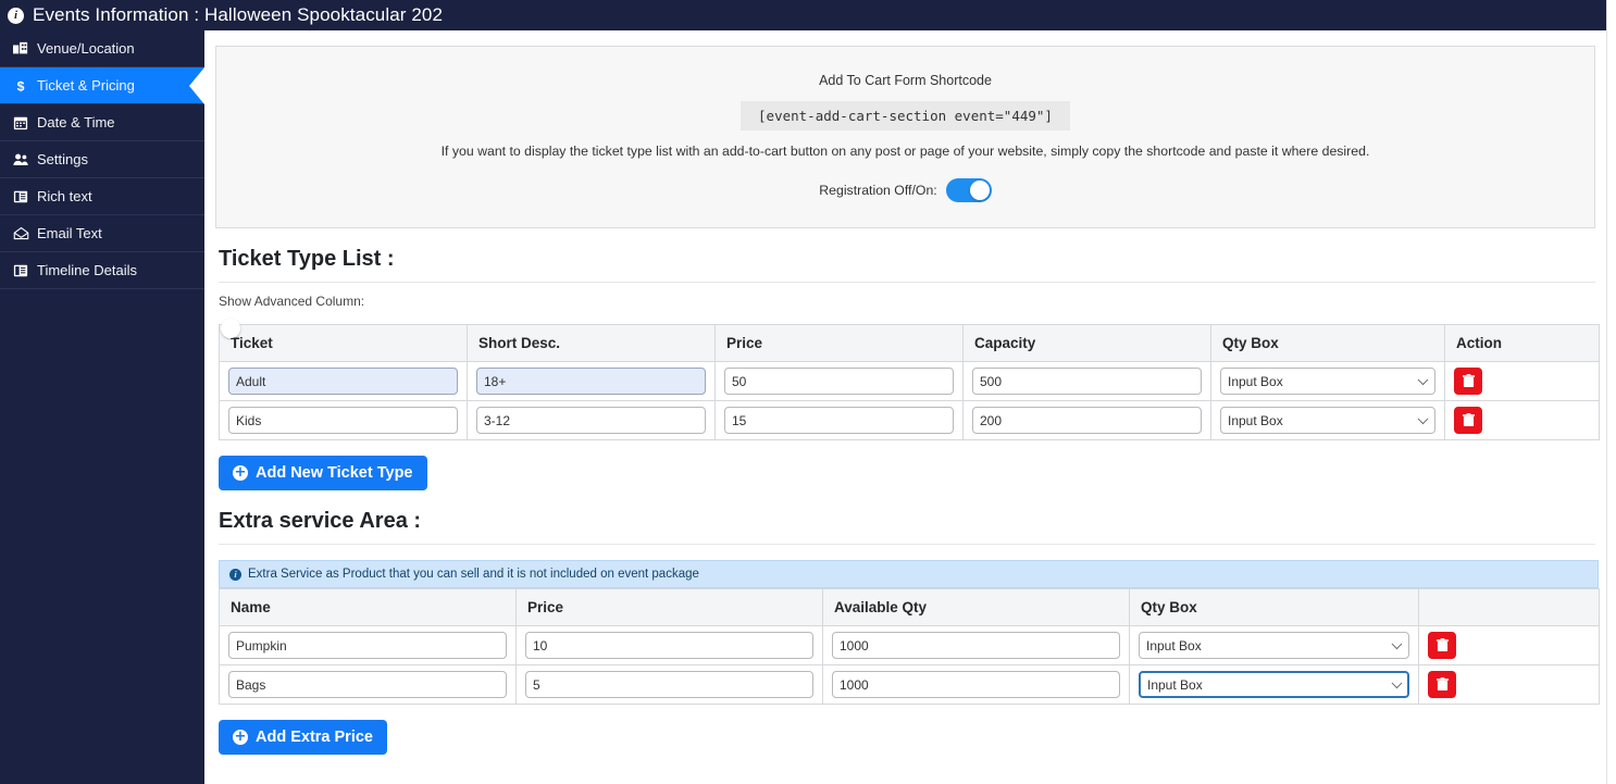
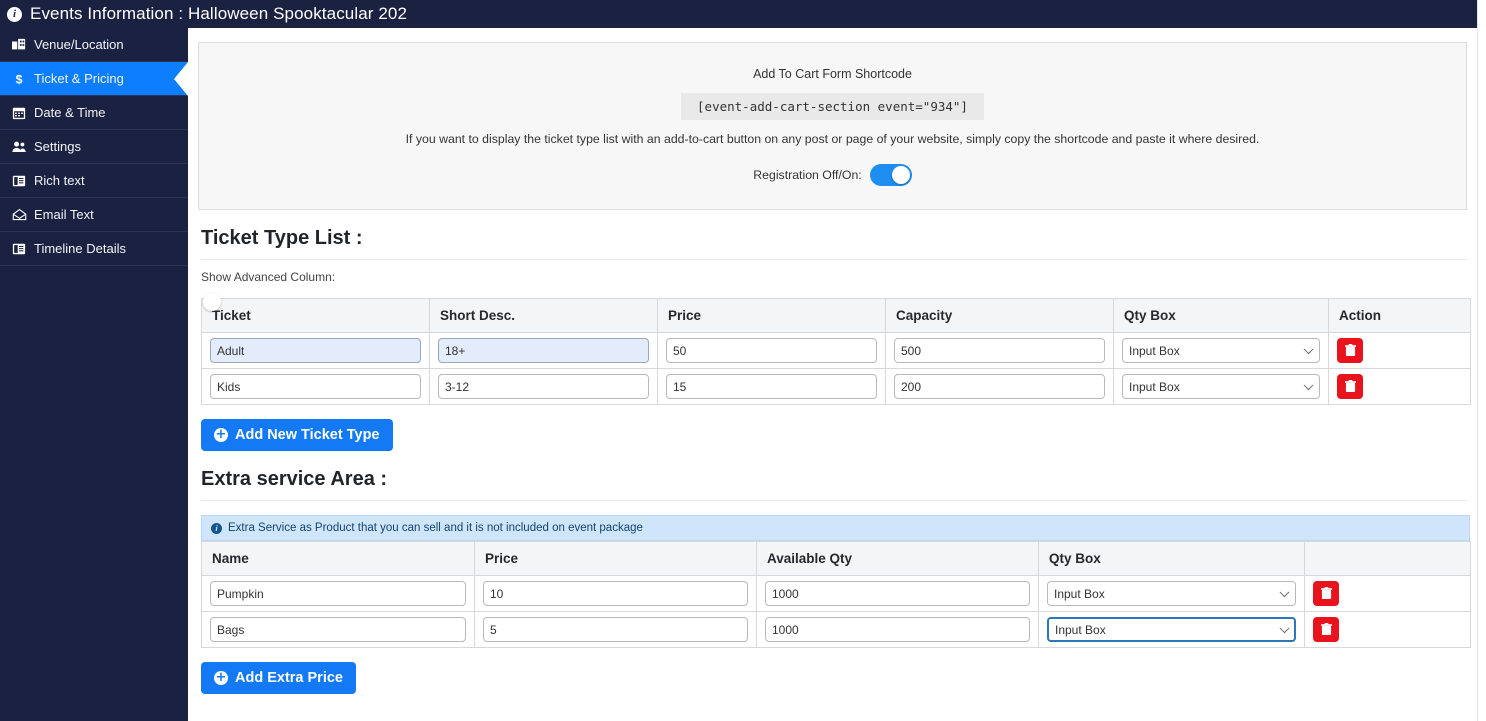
  i
  Events Information : Halloween Spooktacular 202
  Venue/Location
  $
  Ticket & Pricing
  Date & Time
  Settings
  Rich text
  Email Text
  Timeline Details
  Add To Cart Form Shortcode
- [event-add-cart-section event="449"]
+ [event-add-cart-section event="934"]
  If you want to display the ticket type list with an add-to-cart button on any post or page of your website, simply copy the shortcode and paste it where desired.
  Registration Off/On:
  Ticket Type List :
  Show Advanced Column:
  Ticket	Short Desc.	Price	Capacity	Qty Box	Action
  Adult	18+	50	500	Input Box
  Kids	3-12	15	200	Input Box
  +
  Add New Ticket Type
  Extra service Area :
  i
  Extra Service as Product that you can sell and it is not included on event package
  Name	Price	Available Qty	Qty Box
  Pumpkin	10	1000	Input Box
  Bags	5	1000	Input Box
  +
  Add Extra Price
